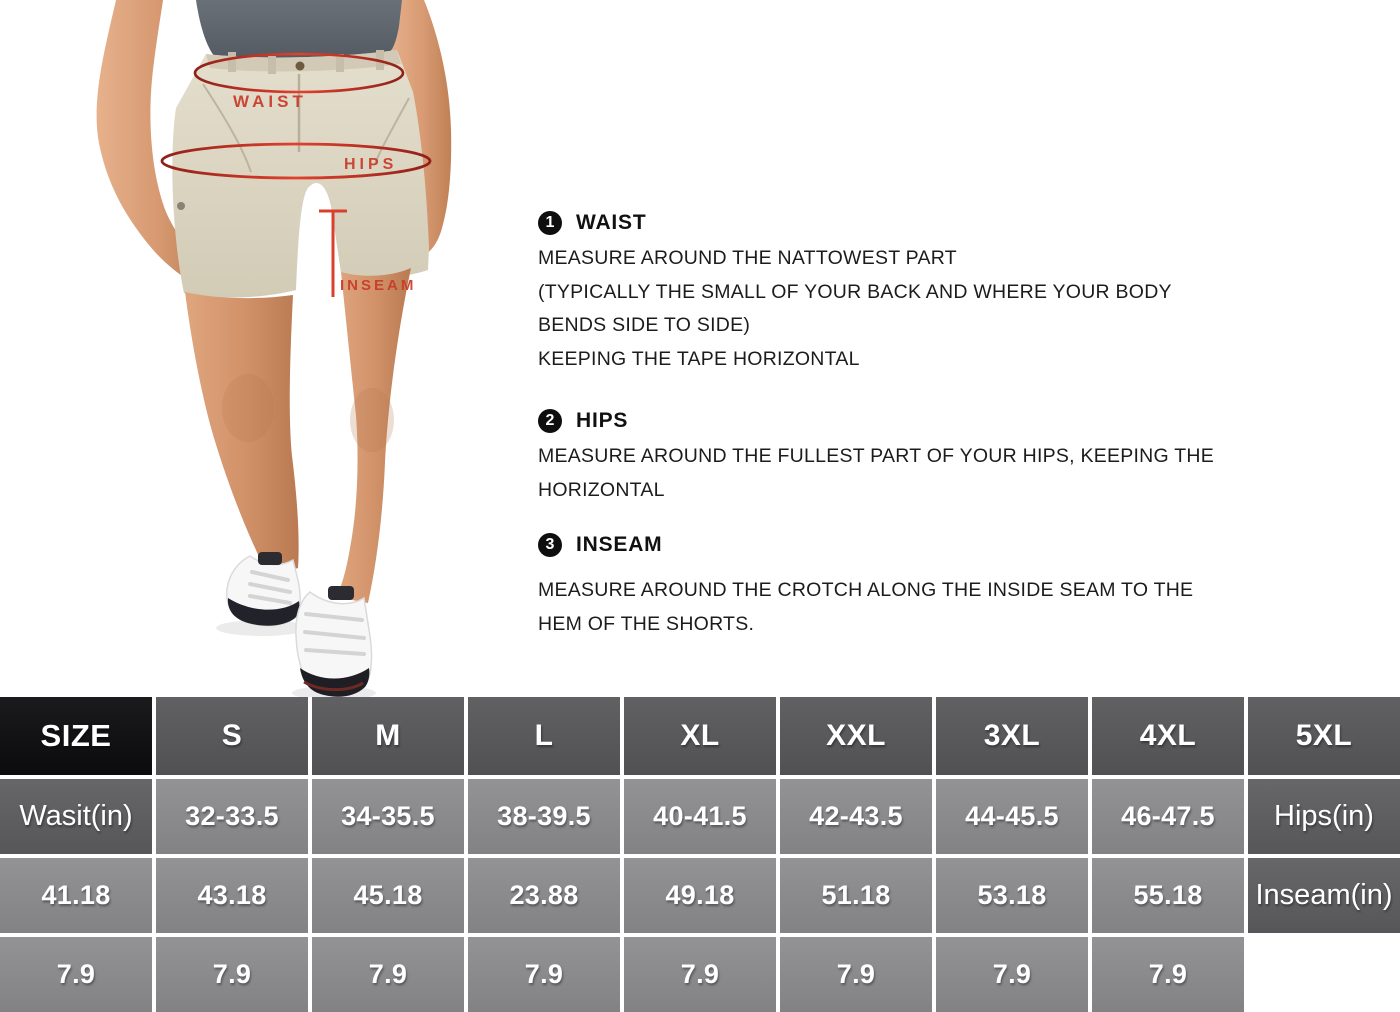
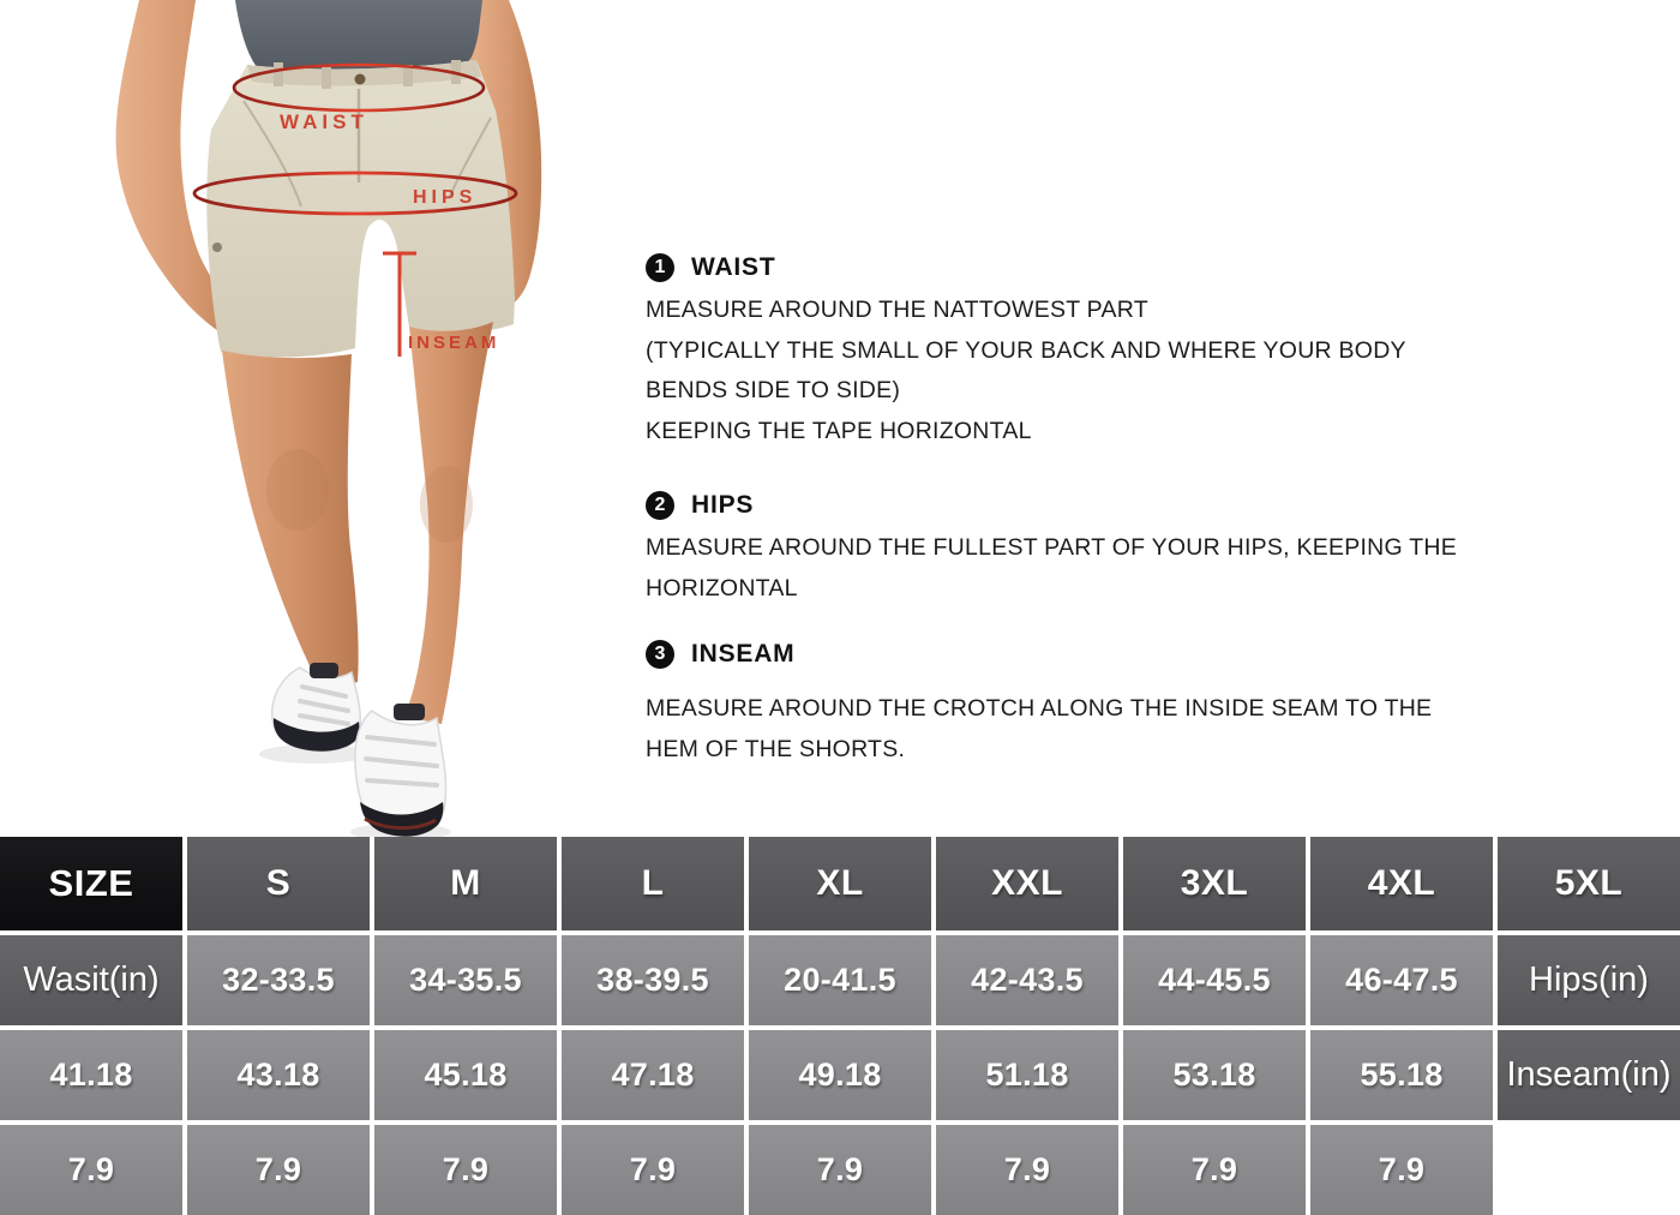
  WAIST
  HIPS
  INSEAM
  1
  WAIST
  MEASURE AROUND THE NATTOWEST PART
  (TYPICALLY THE SMALL OF YOUR BACK AND WHERE YOUR BODY
  BENDS SIDE TO SIDE)
  KEEPING THE TAPE HORIZONTAL
  2
  HIPS
  MEASURE AROUND THE FULLEST PART OF YOUR HIPS, KEEPING THE
  HORIZONTAL
  3
  INSEAM
  MEASURE AROUND THE CROTCH ALONG THE INSIDE SEAM TO THE
  HEM OF THE SHORTS.
  SIZE
  S
  M
  L
  XL
  XXL
  3XL
  4XL
  5XL
  Wasit(in)
  32-33.5
  34-35.5
  38-39.5
- 40-41.5
+ 20-41.5
  42-43.5
  44-45.5
  46-47.5
  Hips(in)
  41.18
  43.18
  45.18
- 23.88
+ 47.18
  49.18
  51.18
  53.18
  55.18
  Inseam(in)
  7.9
  7.9
  7.9
  7.9
  7.9
  7.9
  7.9
  7.9
